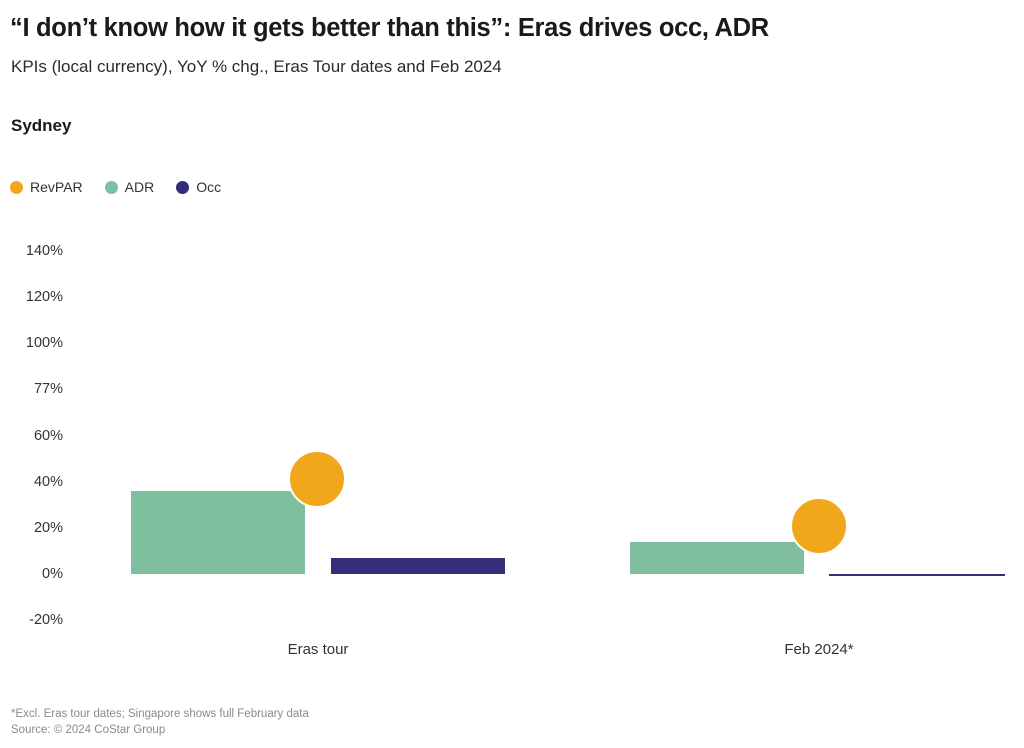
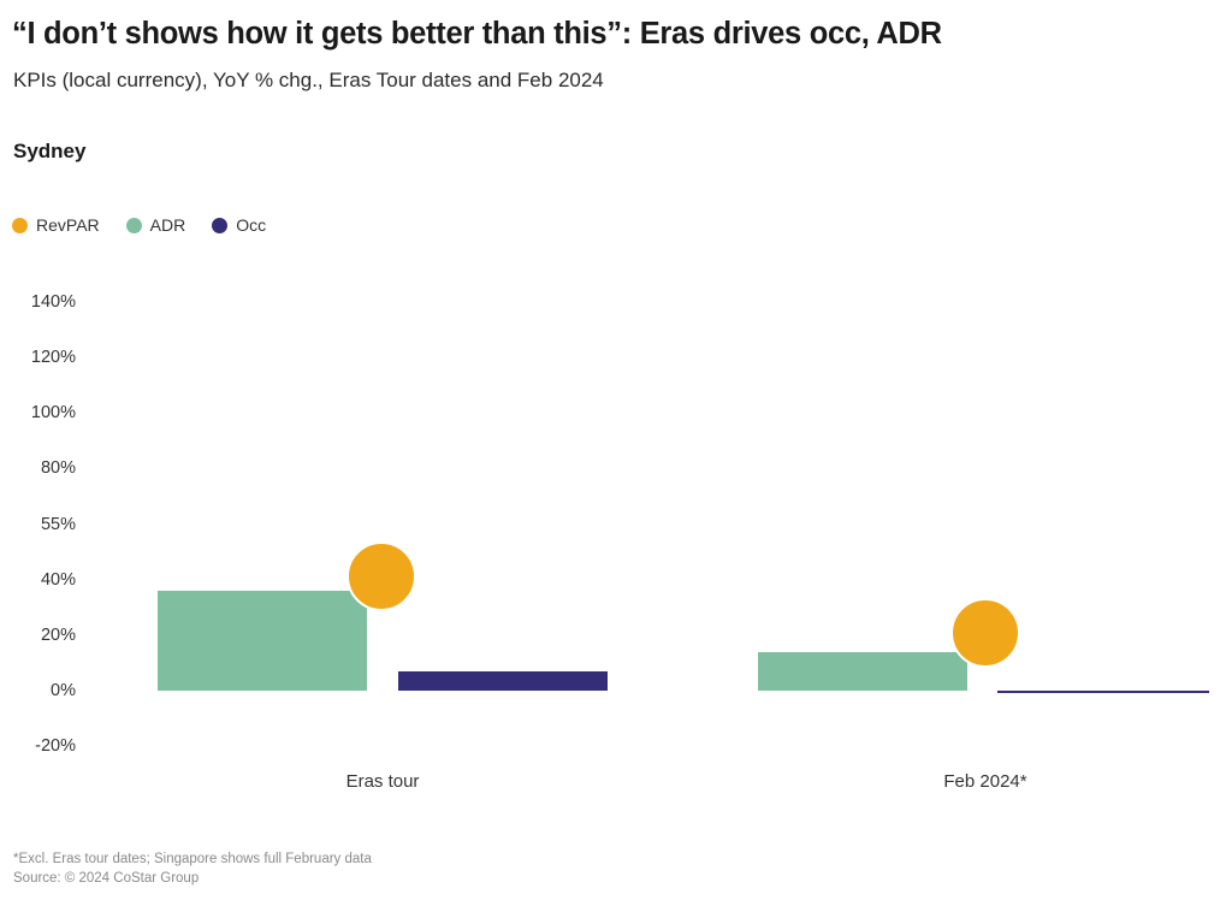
- “I don’t know how it gets better than this”: Eras drives occ, ADR
+ “I don’t shows how it gets better than this”: Eras drives occ, ADR
  KPIs (local currency), YoY % chg., Eras Tour dates and Feb 2024
  Sydney
  RevPAR
  ADR
  Occ
  140%
  120%
  100%
- 77%
+ 80%
- 60%
+ 55%
  40%
  20%
  0%
  -20%
  Eras tour
  Feb 2024*
  *Excl. Eras tour dates; Singapore shows full February data
  Source: © 2024 CoStar Group
